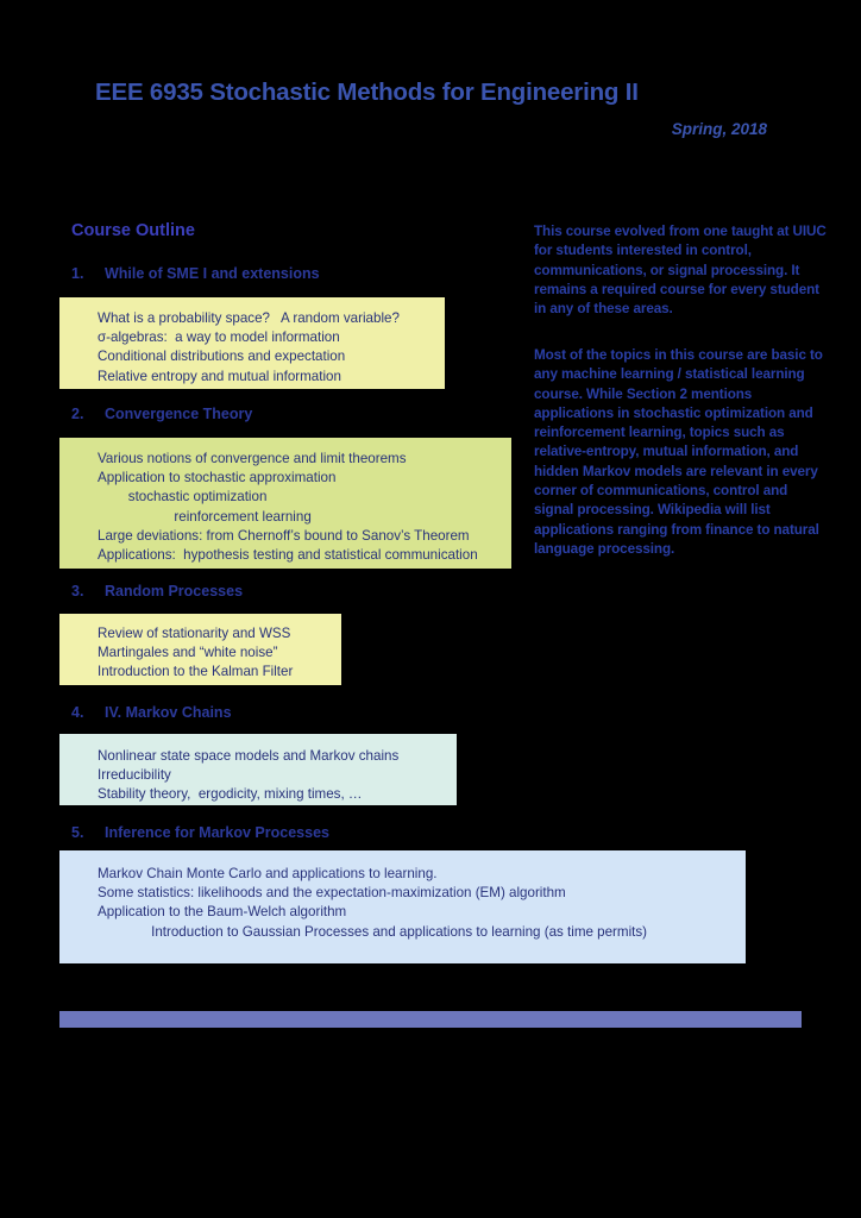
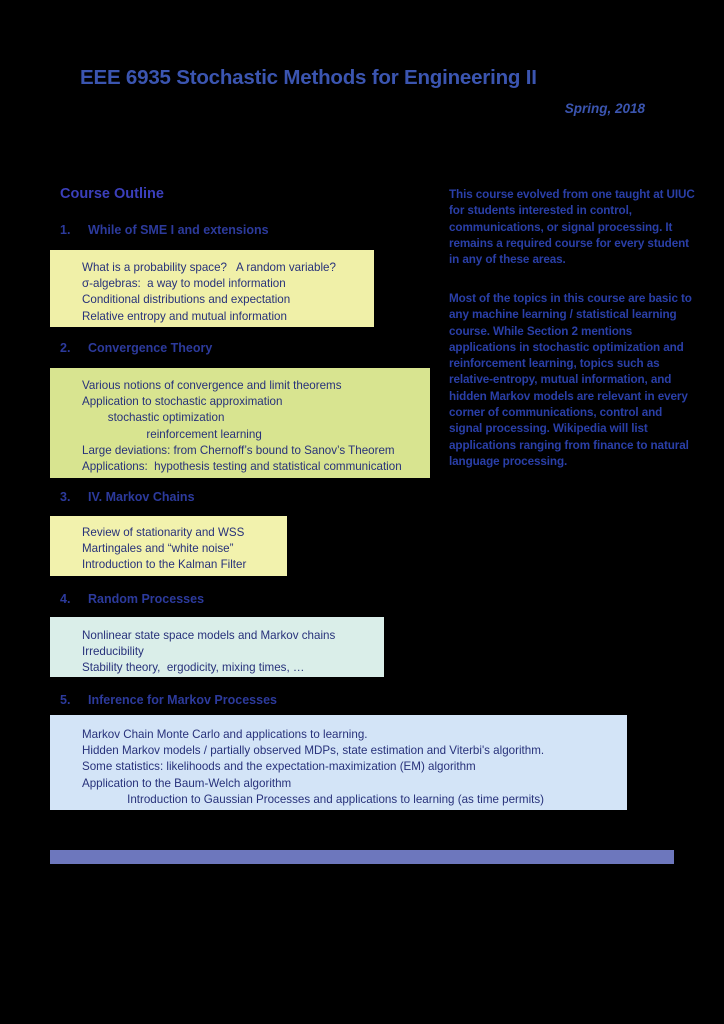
  EEE 6935 Stochastic Methods for Engineering II
  Spring, 2018
  Course Outline
  1. While of SME I and extensions
  What is a probability space? A random variable?
  σ-algebras: a way to model information
  Conditional distributions and expectation
  Relative entropy and mutual information
  2. Convergence Theory
  Various notions of convergence and limit theorems
  Application to stochastic approximation
  stochastic optimization
  reinforcement learning
  Large deviations: from Chernoff’s bound to Sanov’s Theorem
  Applications: hypothesis testing and statistical communication
- 3. Random Processes
+ 3. IV. Markov Chains
  Review of stationarity and WSS
  Martingales and “white noise”
  Introduction to the Kalman Filter
- 4. IV. Markov Chains
+ 4. Random Processes
  Nonlinear state space models and Markov chains
  Irreducibility
  Stability theory, ergodicity, mixing times, …
  5. Inference for Markov Processes
  Markov Chain Monte Carlo and applications to learning.
+ Hidden Markov models / partially observed MDPs, state estimation and Viterbi's algorithm.
  Some statistics: likelihoods and the expectation-maximization (EM) algorithm
  Application to the Baum-Welch algorithm
  Introduction to Gaussian Processes and applications to learning (as time permits)
  This course evolved from one taught at UIUC for students interested in control, communications, or signal processing. It remains a required course for every student in any of these areas.
  Most of the topics in this course are basic to any machine learning / statistical learning course. While Section 2 mentions applications in stochastic optimization and reinforcement learning, topics such as relative-entropy, mutual information, and hidden Markov models are relevant in every corner of communications, control and signal processing. Wikipedia will list applications ranging from finance to natural language processing.
